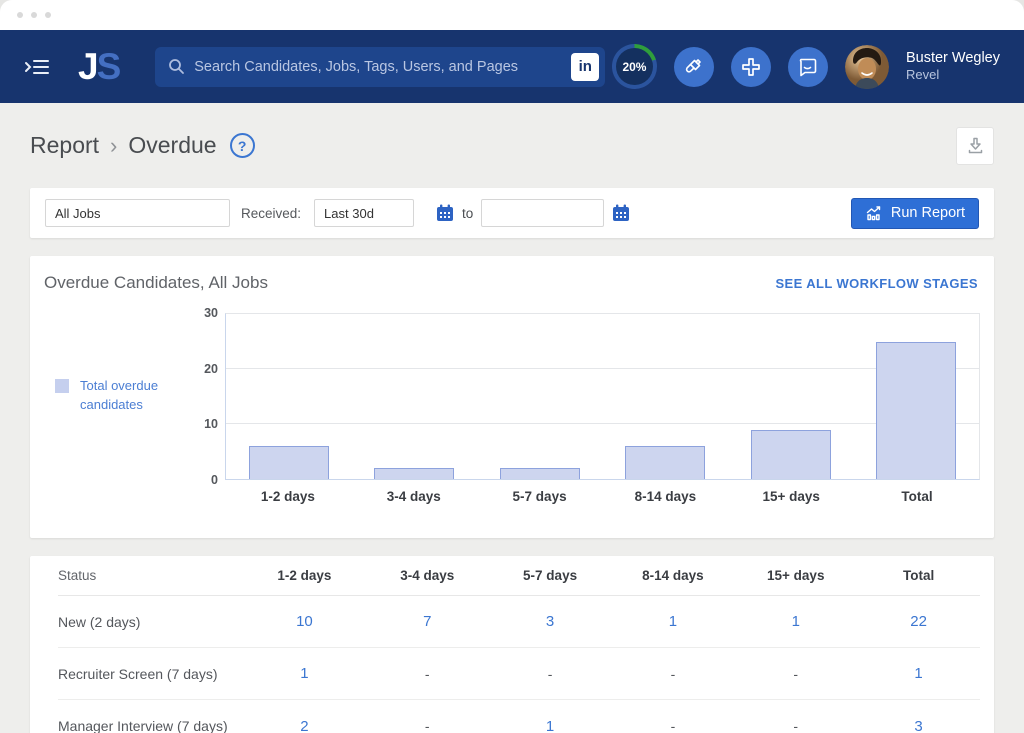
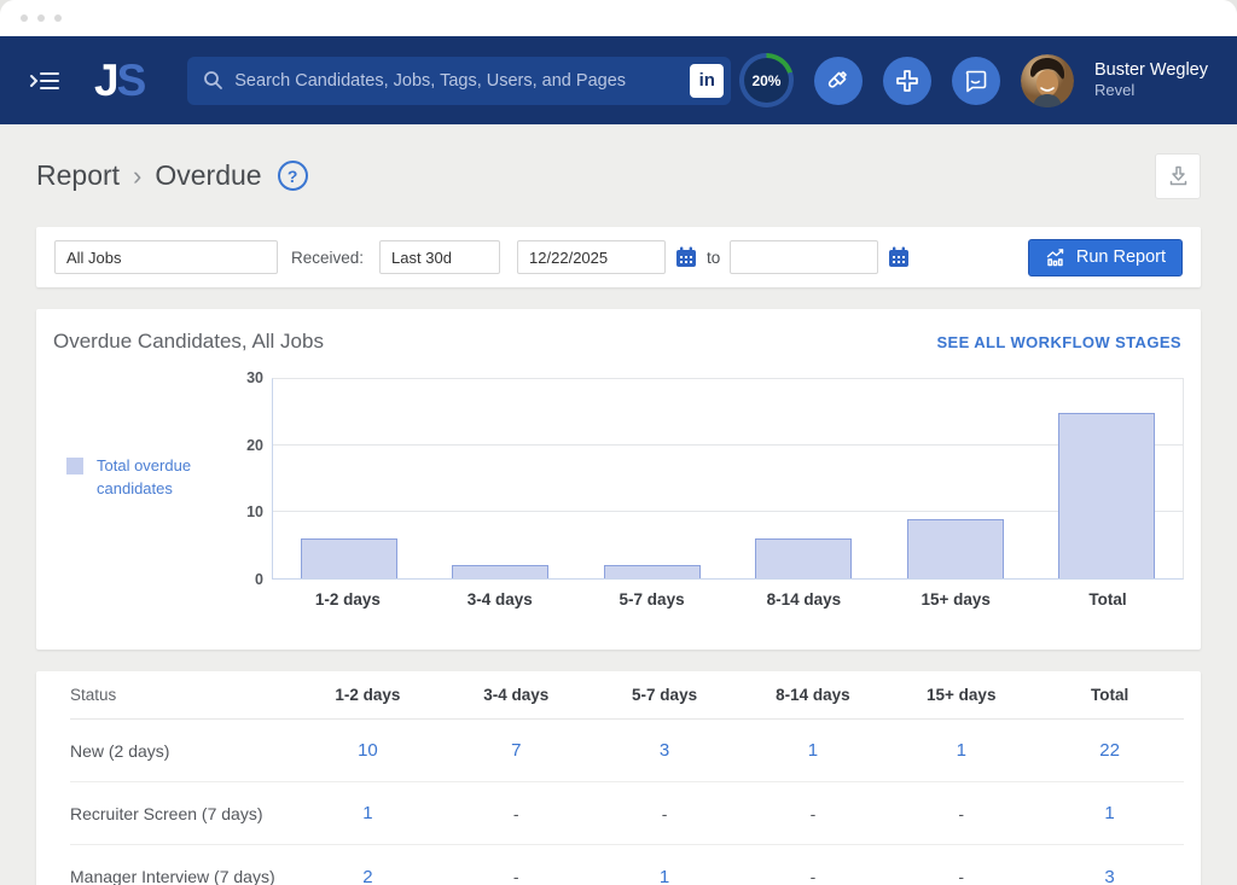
  JS
  Search Candidates, Jobs, Tags, Users, and Pages
  in
  20%
  Buster Wegley
  Revel
  Report
  ›
  Overdue
  ?
  All Jobs
  Received:
  Last 30d
+ 12/22/2025
  to
  Run Report
  Overdue Candidates, All Jobs
  SEE ALL WORKFLOW STAGES
  Total overdue candidates
  0
  10
  20
  30
  1-2 days
  3-4 days
  5-7 days
  8-14 days
  15+ days
  Total
  Status
  1-2 days
  3-4 days
  5-7 days
  8-14 days
  15+ days
  Total
  New (2 days)
  10
  7
  3
  1
  1
  22
  Recruiter Screen (7 days)
  1
  -
  -
  -
  -
  1
  Manager Interview (7 days)
  2
  -
  1
  -
  -
  3
